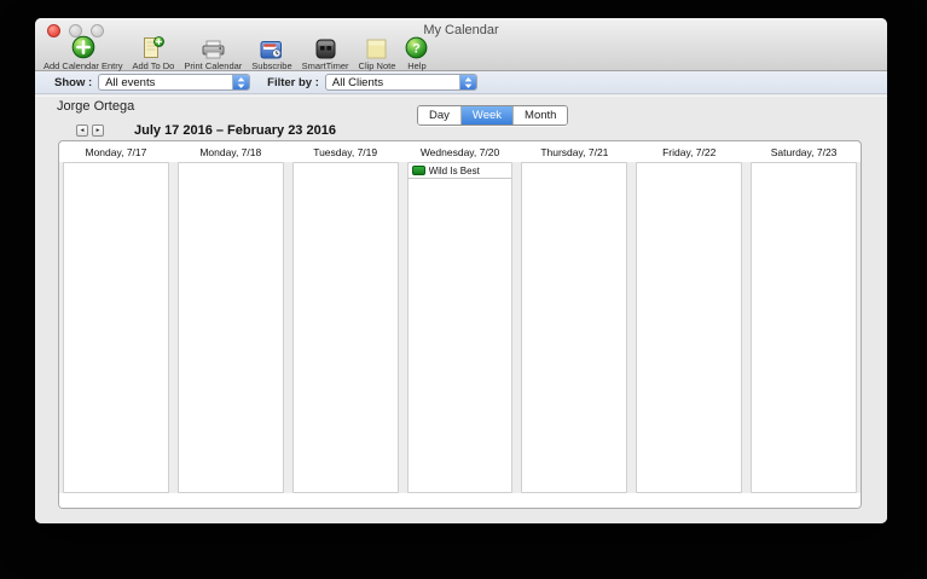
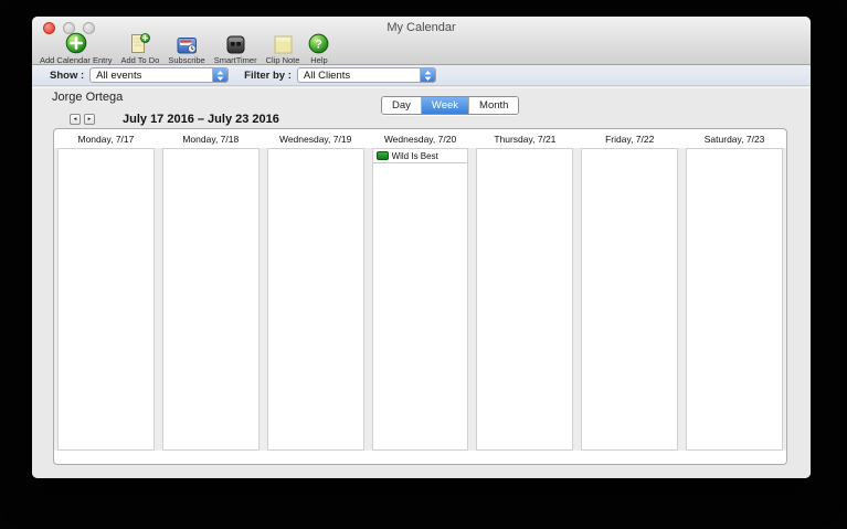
  My Calendar
  Add Calendar Entry
  Add To Do
- Print Calendar
  Subscribe
  SmartTimer
  Clip Note
  ?
  Help
  Show :
  All events
  Filter by :
  All Clients
  Jorge Ortega
  Day
  Week
  Month
- July 17 2016 – February 23 2016
+ July 17 2016 – July 23 2016
  Monday, 7/17
  Monday, 7/18
- Tuesday, 7/19
+ Wednesday, 7/19
  Wednesday, 7/20
  Thursday, 7/21
  Friday, 7/22
  Saturday, 7/23
  Wild Is Best
